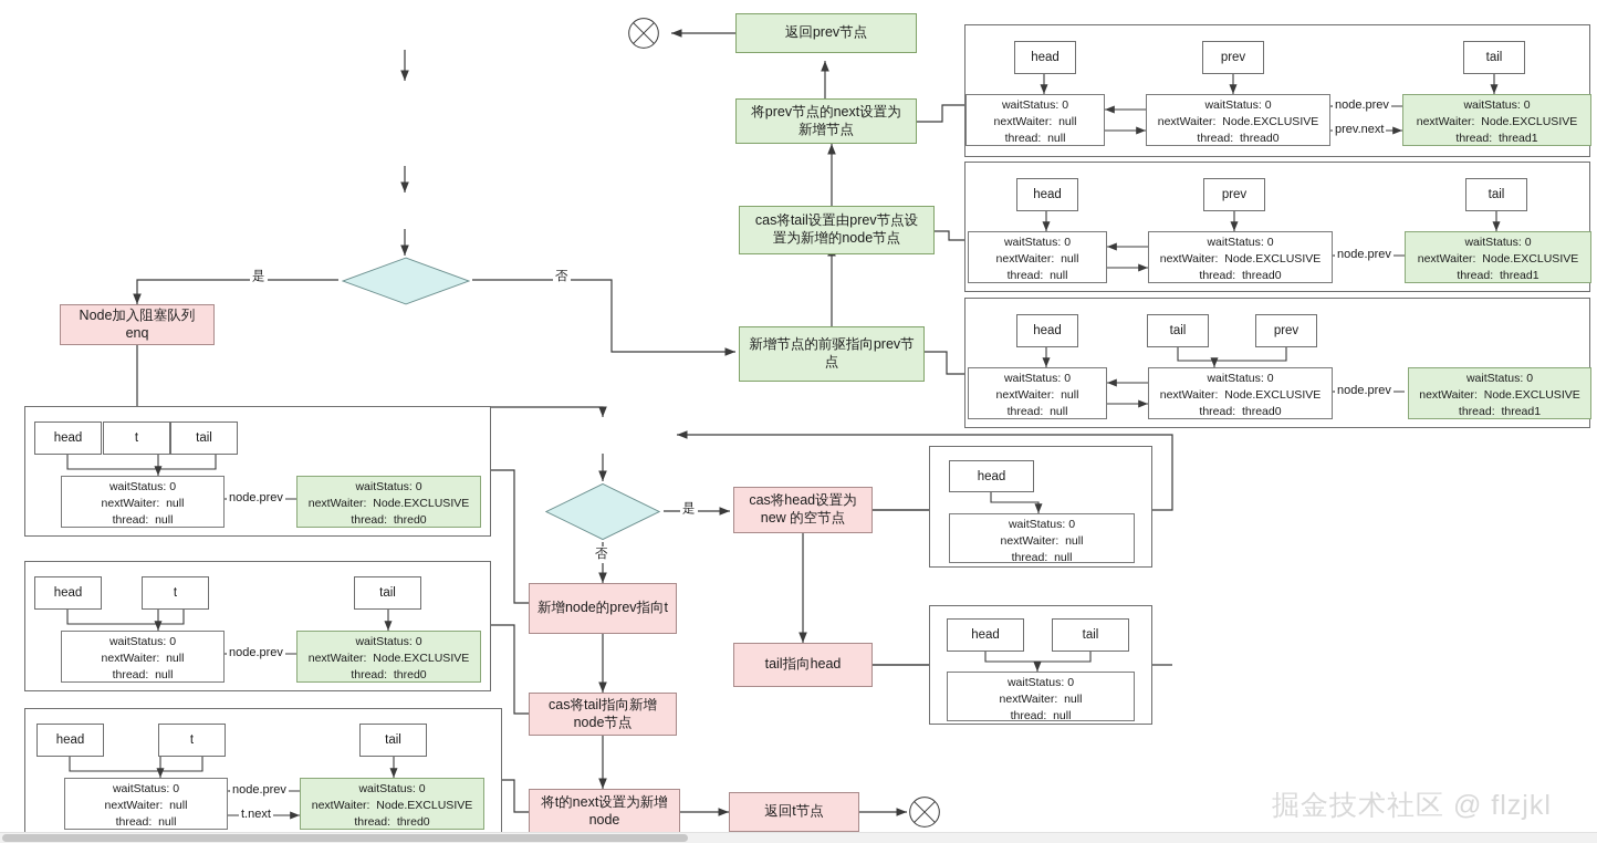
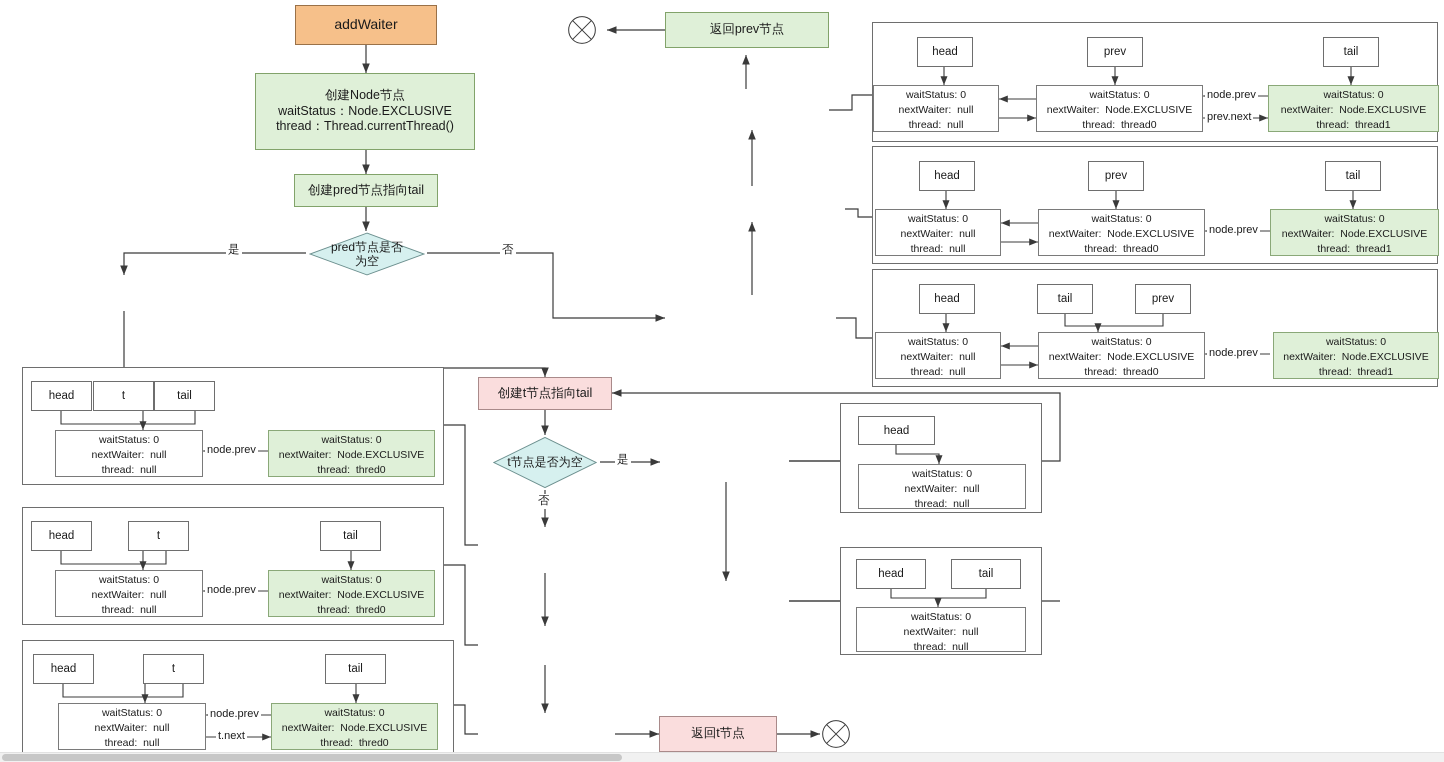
+ addWaiter
+ 创建Node节点
+ waitStatus：Node.EXCLUSIVE
+ thread：Thread.currentThread()
+ 创建pred节点指向tail
+ pred节点是否
+ 为空
  是
  否
- Node加入阻塞队列
- enq
- 新增节点的前驱指向prev节
- 点
- cas将tail设置由prev节点设
- 置为新增的node节点
- 将prev节点的next设置为
- 新增节点
  返回prev节点
+ 创建t节点指向tail
+ t节点是否为空
  是
  否
- cas将head设置为
- new 的空节点
- tail指向head
- 新增node的prev指向t
- cas将tail指向新增
- node节点
- 将t的next设置为新增
- node
  返回t节点
  head
  prev
  tail
  waitStatus: 0
  nextWaiter: null
  thread: null
  waitStatus: 0
  nextWaiter: Node.EXCLUSIVE
  thread: thread0
  waitStatus: 0
  nextWaiter: Node.EXCLUSIVE
  thread: thread1
  node.prev
  prev.next
  head
  prev
  tail
  waitStatus: 0
  nextWaiter: null
  thread: null
  waitStatus: 0
  nextWaiter: Node.EXCLUSIVE
  thread: thread0
  waitStatus: 0
  nextWaiter: Node.EXCLUSIVE
  thread: thread1
  node.prev
  head
  tail
  prev
  waitStatus: 0
  nextWaiter: null
  thread: null
  waitStatus: 0
  nextWaiter: Node.EXCLUSIVE
  thread: thread0
  waitStatus: 0
  nextWaiter: Node.EXCLUSIVE
  thread: thread1
  node.prev
  head
  t
  tail
  waitStatus: 0
  nextWaiter: null
  thread: null
  waitStatus: 0
  nextWaiter: Node.EXCLUSIVE
  thread: thred0
  node.prev
  head
  t
  tail
  waitStatus: 0
  nextWaiter: null
  thread: null
  waitStatus: 0
  nextWaiter: Node.EXCLUSIVE
  thread: thred0
  node.prev
  head
  t
  tail
  waitStatus: 0
  nextWaiter: null
  thread: null
  waitStatus: 0
  nextWaiter: Node.EXCLUSIVE
  thread: thred0
  node.prev
  t.next
  head
  waitStatus: 0
  nextWaiter: null
  thread: null
  head
  tail
  waitStatus: 0
  nextWaiter: null
  thread: null
- 掘金技术社区 @ flzjkl
